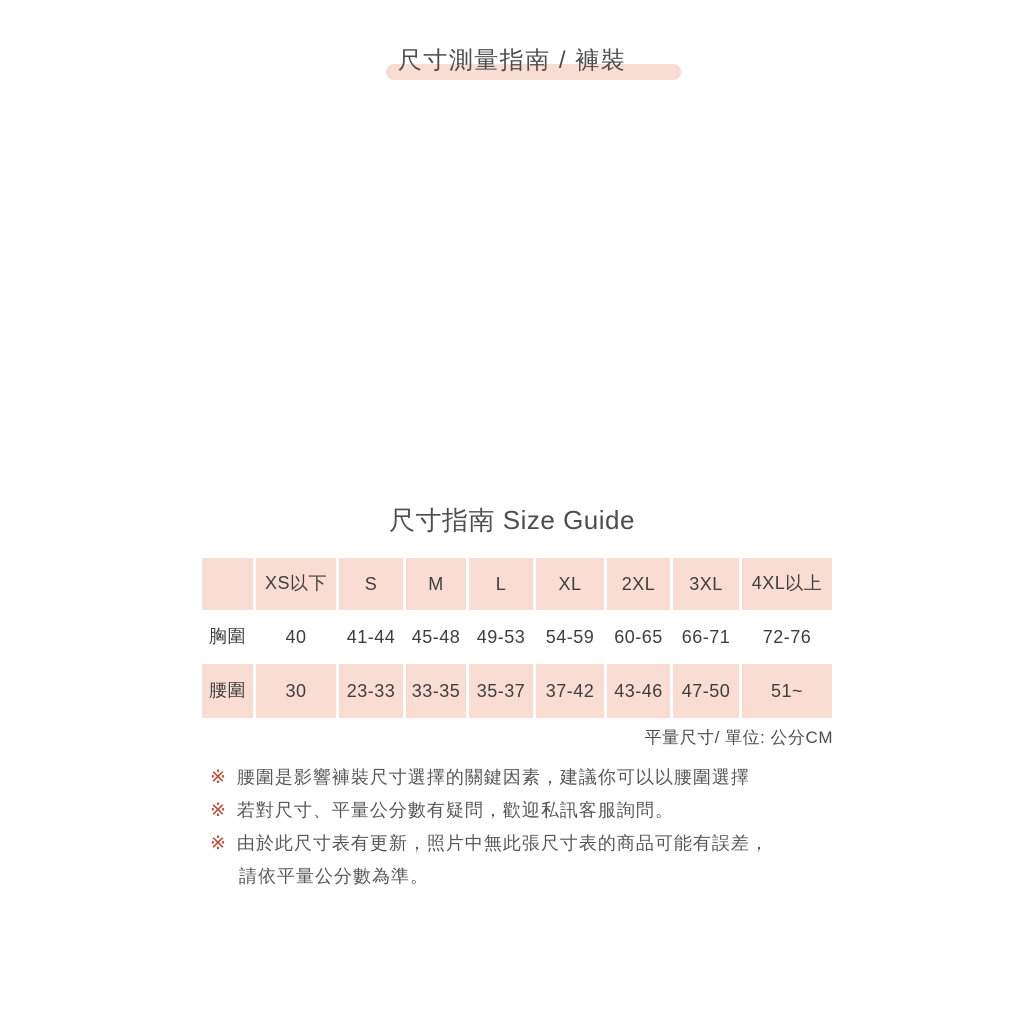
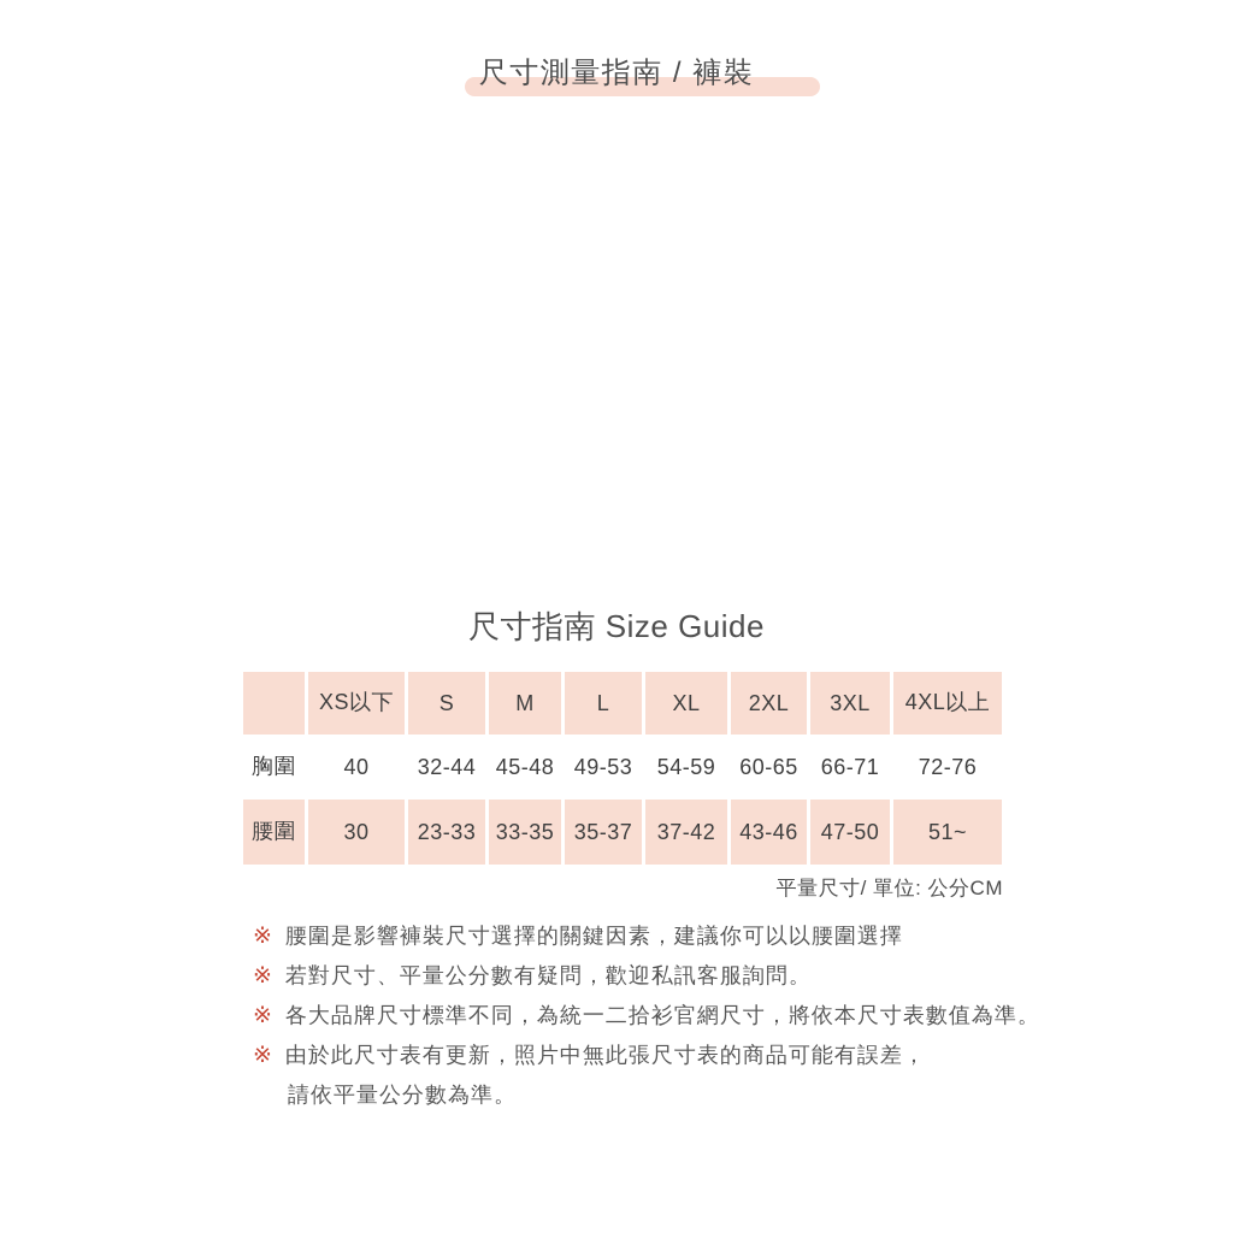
  尺寸測量指南 / 褲裝
  尺寸指南 Size Guide
  	XS以下	S	M	L	XL	2XL	3XL	4XL以上
- 胸圍	40	41-44	45-48	49-53	54-59	60-65	66-71	72-76
+ 胸圍	40	32-44	45-48	49-53	54-59	60-65	66-71	72-76
  腰圍	30	23-33	33-35	35-37	37-42	43-46	47-50	51~
  平量尺寸/ 單位: 公分CM
  ※ 腰圍是影響褲裝尺寸選擇的關鍵因素，建議你可以以腰圍選擇
  ※ 若對尺寸、平量公分數有疑問，歡迎私訊客服詢問。
+ ※ 各大品牌尺寸標準不同，為統一二拾衫官網尺寸，將依本尺寸表數值為準。
  ※ 由於此尺寸表有更新，照片中無此張尺寸表的商品可能有誤差，
  請依平量公分數為準。
